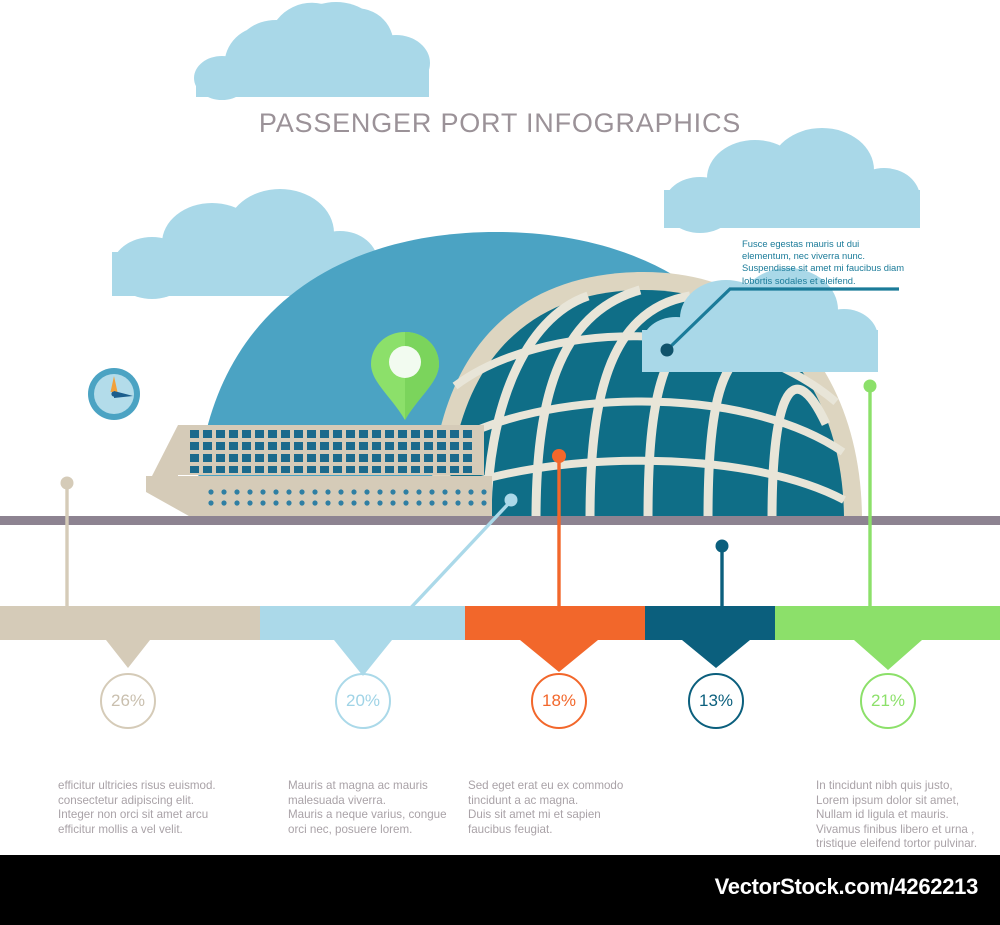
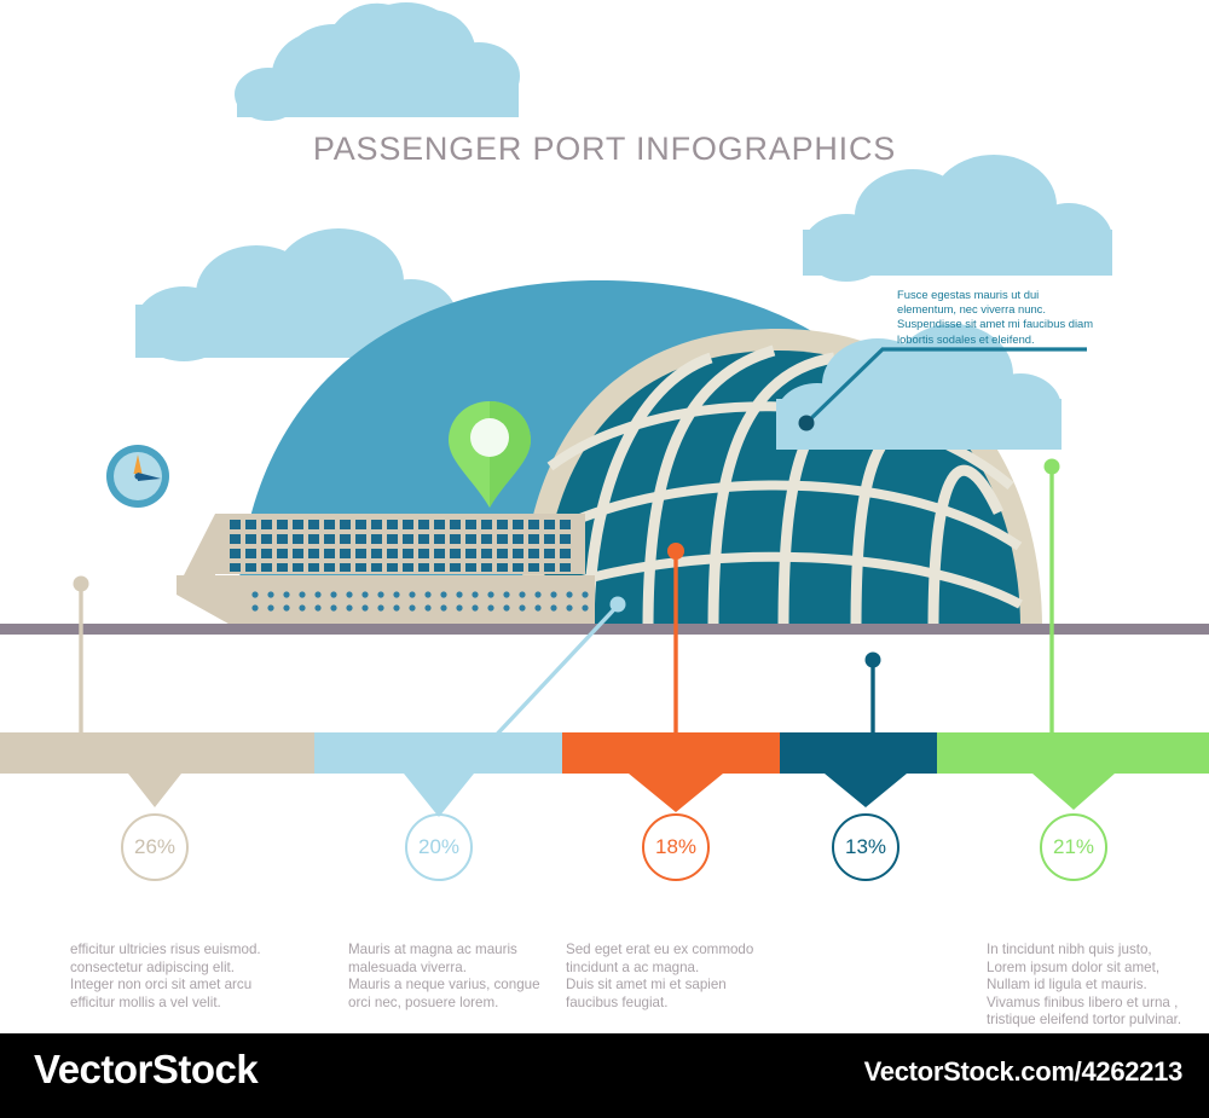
  PASSENGER PORT INFOGRAPHICS
  Fusce egestas mauris ut dui elementum, nec viverra nunc. Suspendisse sit amet mi faucibus diam lobortis sodales et eleifend.
  26%
  20%
  18%
  13%
  21%
  efficitur ultricies risus euismod.
  consectetur adipiscing elit.
  Integer non orci sit amet arcu
  efficitur mollis a vel velit.
  Mauris at magna ac mauris
  malesuada viverra.
  Mauris a neque varius, congue
  orci nec, posuere lorem.
  Sed eget erat eu ex commodo
  tincidunt a ac magna.
  Duis sit amet mi et sapien
  faucibus feugiat.
  In tincidunt nibh quis justo,
  Lorem ipsum dolor sit amet,
  Nullam id ligula et mauris.
  Vivamus finibus libero et urna ,
  tristique eleifend tortor pulvinar.
+ VectorStock
  VectorStock.com/4262213
